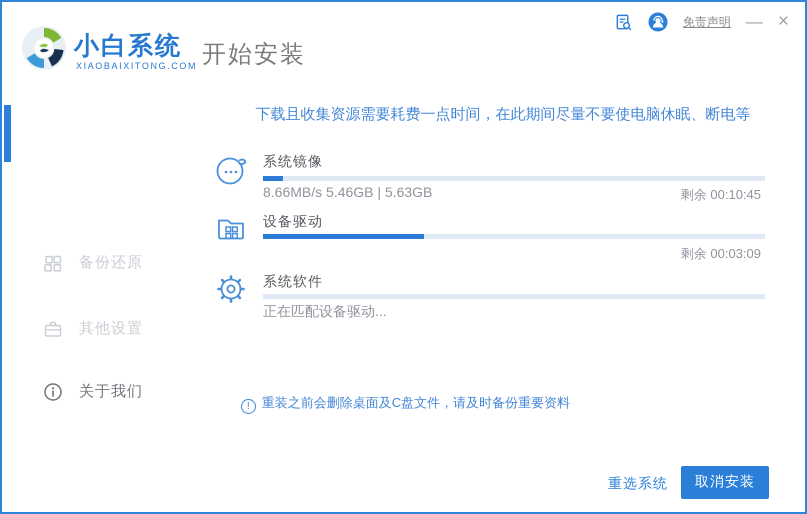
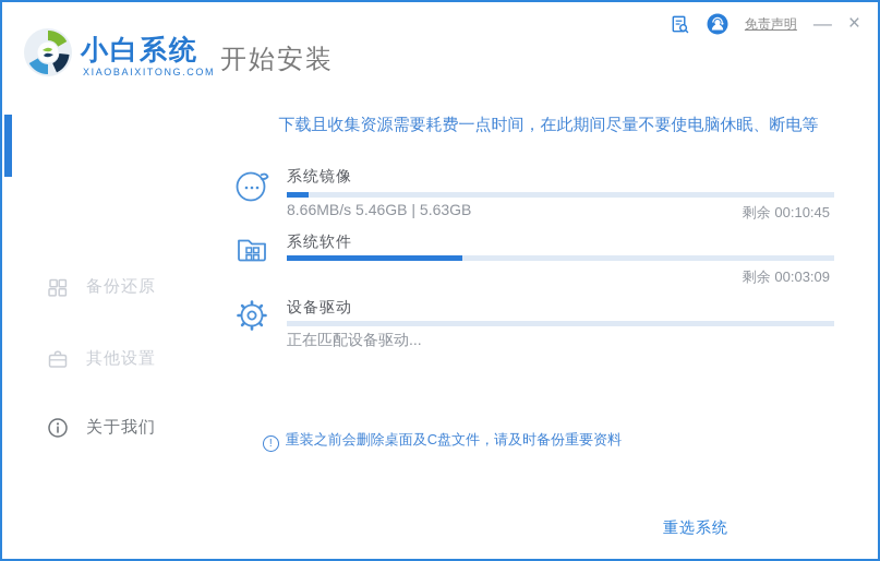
  小白系统
  XIAOBAIXITONG.COM
  开始安装
  免责声明
  —
  ×
  备份还原
  其他设置
  关于我们
  下载且收集资源需要耗费一点时间，在此期间尽量不要使电脑休眠、断电等
  系统镜像
  8.66MB/s 5.46GB | 5.63GB
  剩余 00:10:45
- 设备驱动
+ 系统软件
  剩余 00:03:09
- 系统软件
+ 设备驱动
  正在匹配设备驱动...
  ! 重装之前会删除桌面及C盘文件，请及时备份重要资料
  重选系统
- 取消安装
